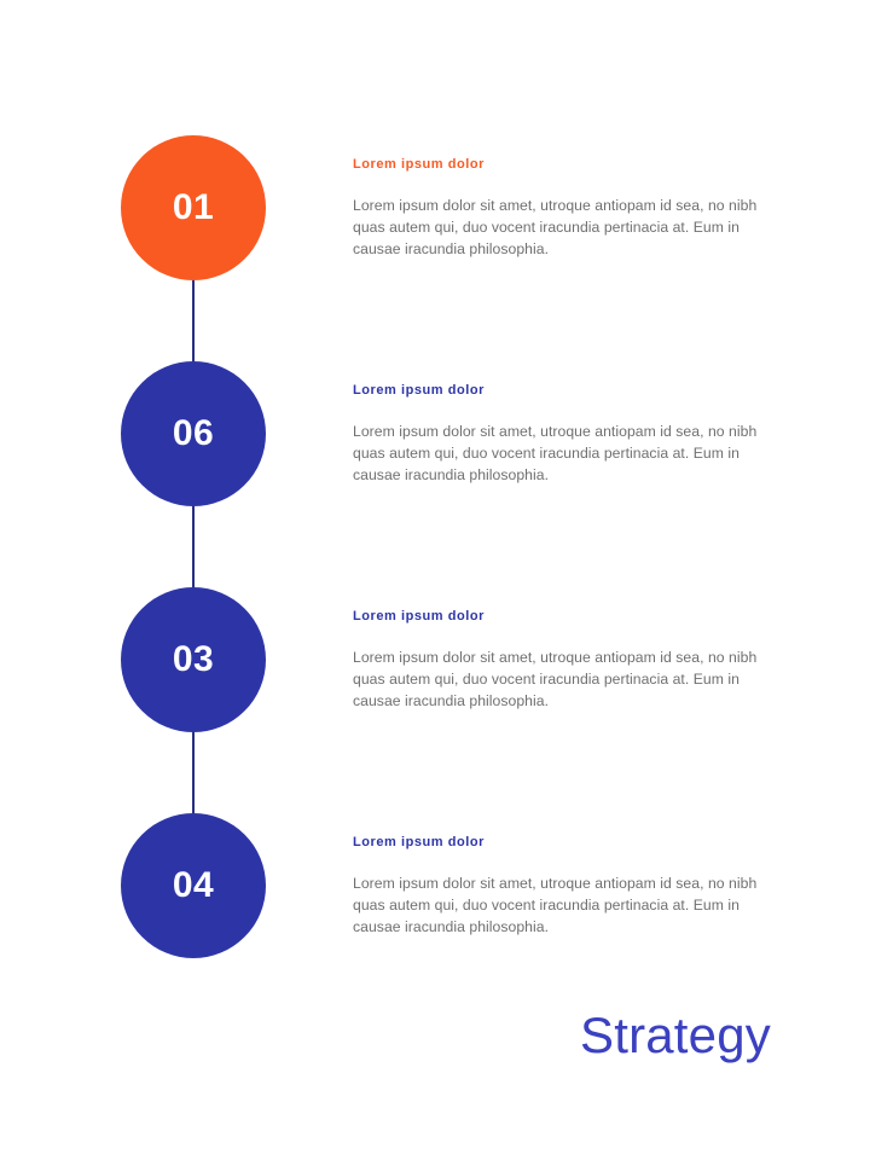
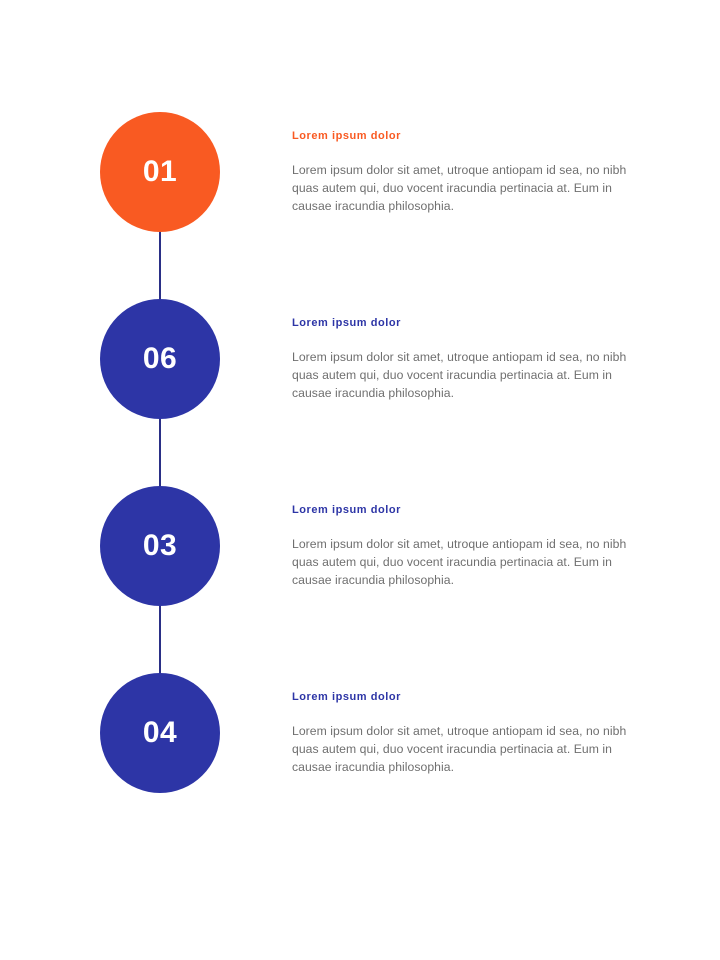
  01
  Lorem ipsum dolor
  Lorem ipsum dolor sit amet, utroque antiopam id sea, no nibh quas autem qui, duo vocent iracundia pertinacia at. Eum in causae iracundia philosophia.
  06
  Lorem ipsum dolor
  Lorem ipsum dolor sit amet, utroque antiopam id sea, no nibh quas autem qui, duo vocent iracundia pertinacia at. Eum in causae iracundia philosophia.
  03
  Lorem ipsum dolor
  Lorem ipsum dolor sit amet, utroque antiopam id sea, no nibh quas autem qui, duo vocent iracundia pertinacia at. Eum in causae iracundia philosophia.
  04
  Lorem ipsum dolor
  Lorem ipsum dolor sit amet, utroque antiopam id sea, no nibh quas autem qui, duo vocent iracundia pertinacia at. Eum in causae iracundia philosophia.
- Strategy
